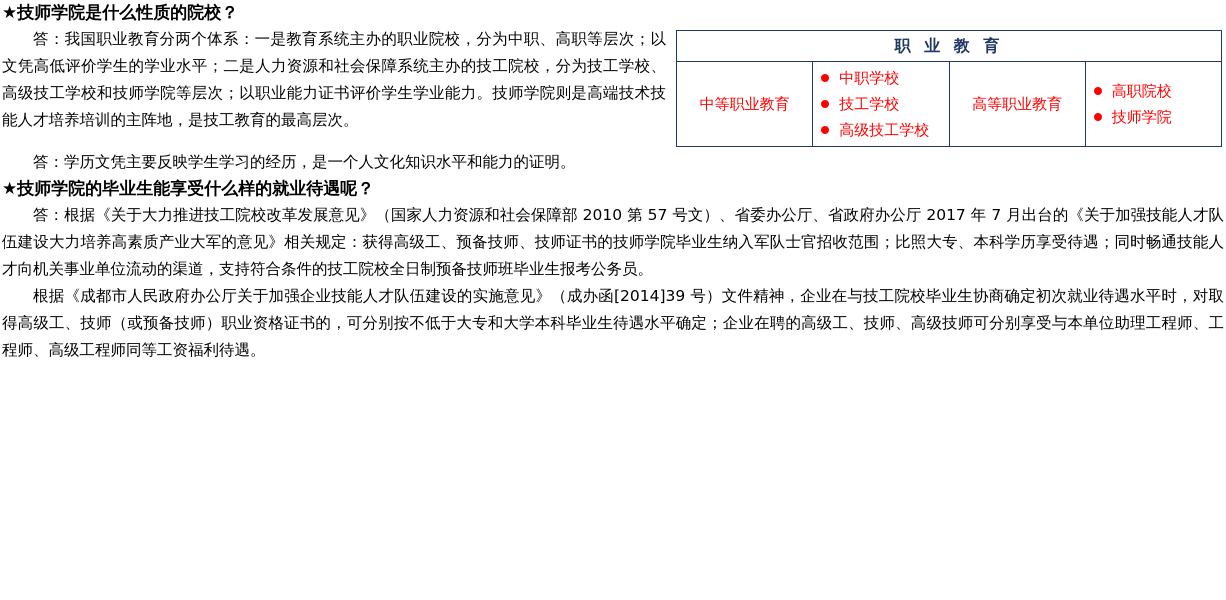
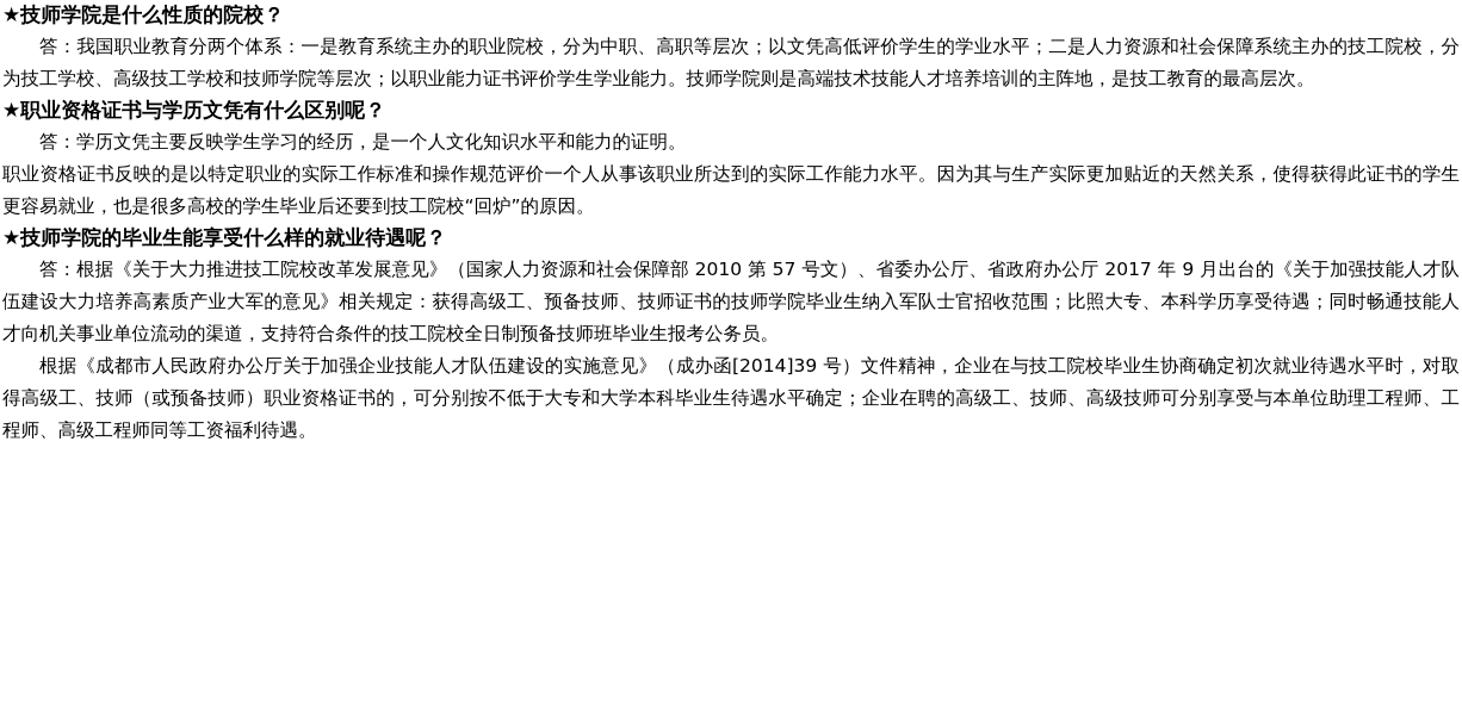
  ★技师学院是什么性质的院校？
- 职 业 教 育
- 中等职业教育	中职学校 技工学校 高级技工学校	高等职业教育	高职院校 技师学院
  答：我国职业教育分两个体系：一是教育系统主办的职业院校，分为中职、高职等层次；以文凭高低评价学生的学业水平；二是人力资源和社会保障系统主办的技工院校，分为技工学校、高级技工学校和技师学院等层次；以职业能力证书评价学生学业能力。技师学院则是高端技术技能人才培养培训的主阵地，是技工教育的最高层次。
+ ★职业资格证书与学历文凭有什么区别呢？
  答：学历文凭主要反映学生学习的经历，是一个人文化知识水平和能力的证明。
+ 职业资格证书反映的是以特定职业的实际工作标准和操作规范评价一个人从事该职业所达到的实际工作能力水平。因为其与生产实际更加贴近的天然关系，使得获得此证书的学生更容易就业，也是很多高校的学生毕业后还要到技工院校“回炉”的原因。
  ★技师学院的毕业生能享受什么样的就业待遇呢？
- 答：根据《关于大力推进技工院校改革发展意见》（国家人力资源和社会保障部 2010 第 57 号文）、省委办公厅、省政府办公厅 2017 年 7 月出台的《关于加强技能人才队伍建设大力培养高素质产业大军的意见》相关规定：获得高级工、预备技师、技师证书的技师学院毕业生纳入军队士官招收范围；比照大专、本科学历享受待遇；同时畅通技能人才向机关事业单位流动的渠道，支持符合条件的技工院校全日制预备技师班毕业生报考公务员。
+ 答：根据《关于大力推进技工院校改革发展意见》（国家人力资源和社会保障部 2010 第 57 号文）、省委办公厅、省政府办公厅 2017 年 9 月出台的《关于加强技能人才队伍建设大力培养高素质产业大军的意见》相关规定：获得高级工、预备技师、技师证书的技师学院毕业生纳入军队士官招收范围；比照大专、本科学历享受待遇；同时畅通技能人才向机关事业单位流动的渠道，支持符合条件的技工院校全日制预备技师班毕业生报考公务员。
  根据《成都市人民政府办公厅关于加强企业技能人才队伍建设的实施意见》（成办函[2014]39 号）文件精神，企业在与技工院校毕业生协商确定初次就业待遇水平时，对取得高级工、技师（或预备技师）职业资格证书的，可分别按不低于大专和大学本科毕业生待遇水平确定；企业在聘的高级工、技师、高级技师可分别享受与本单位助理工程师、工程师、高级工程师同等工资福利待遇。
